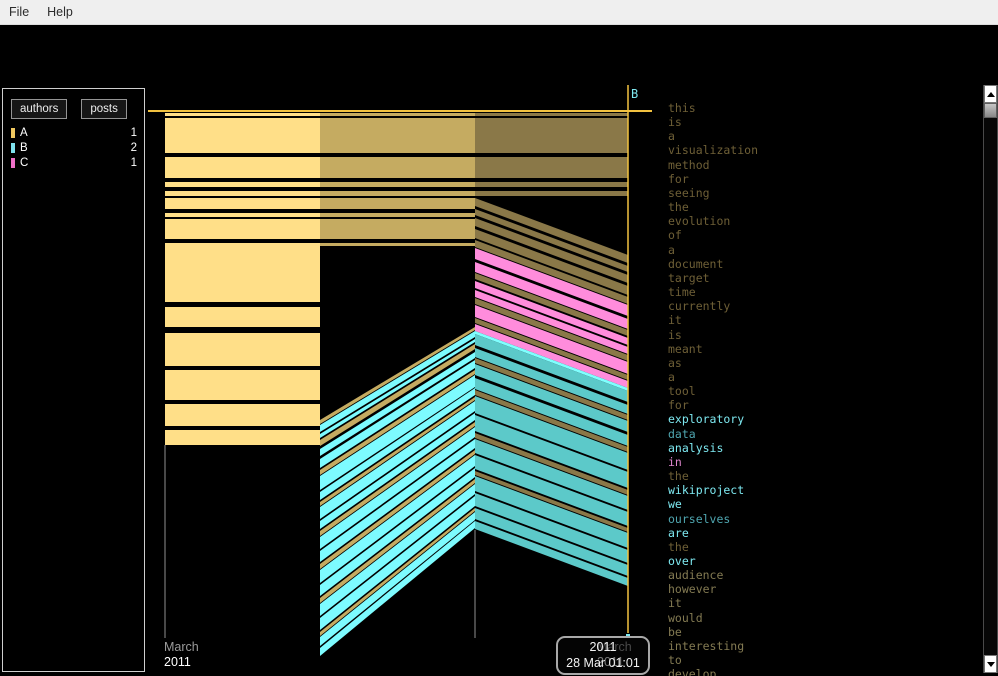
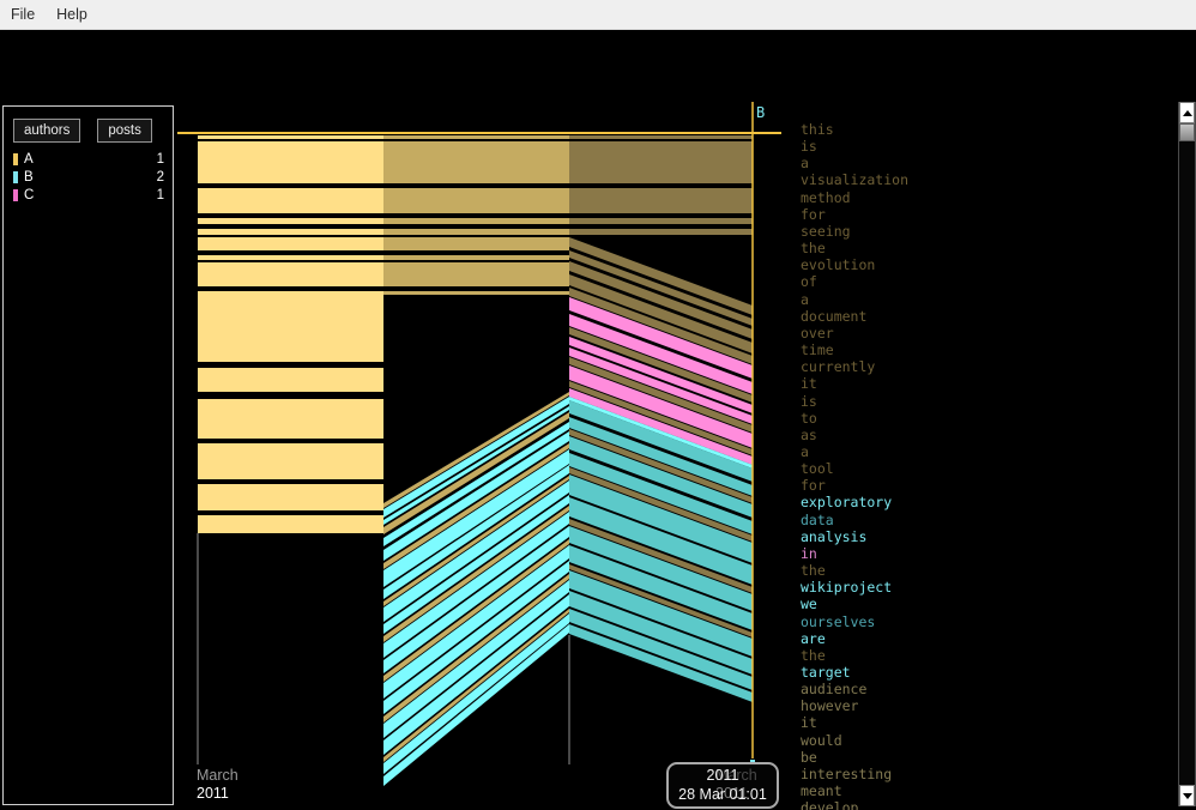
  File
  Help
  authors
  posts
  A
  1
  B
  2
  C
  1
  B
  March
  2011
  March
  2011
  2011
  28 Mar 01:01
  this
  is
  a
  visualization
  method
  for
  seeing
  the
  evolution
  of
  a
  document
- target
+ over
  time
  currently
  it
  is
- meant
+ to
  as
  a
  tool
  for
  exploratory
  data
  analysis
  in
  the
  wikiproject
  we
  ourselves
  are
  the
- over
+ target
  audience
  however
  it
  would
  be
  interesting
- to
+ meant
  develop
